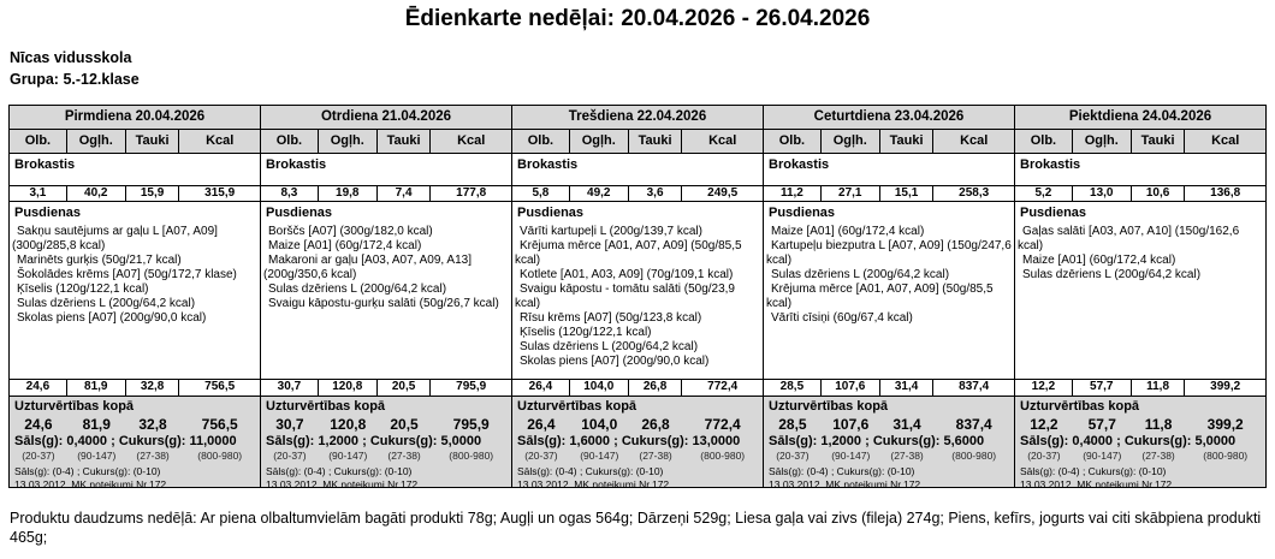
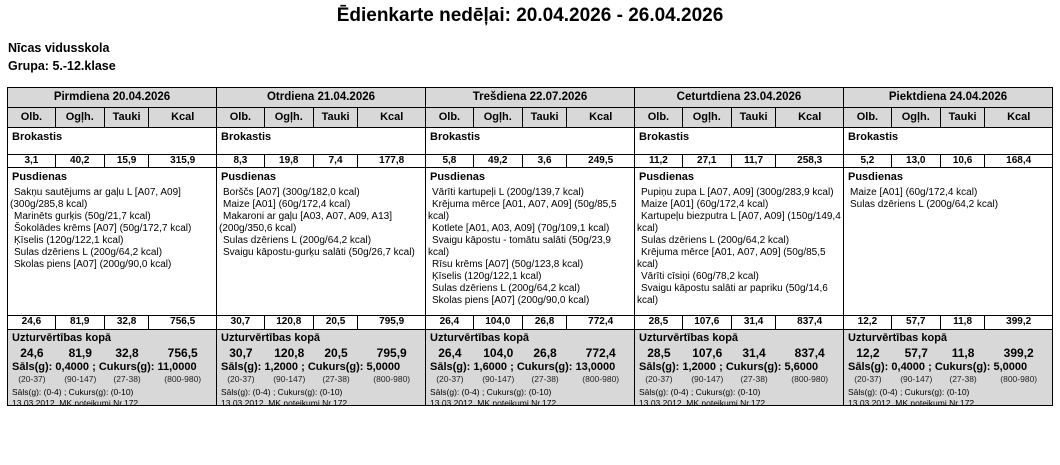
  Ēdienkarte nedēļai: 20.04.2026 - 26.04.2026
  Nīcas vidusskola
  Grupa: 5.-12.klase
  Pirmdiena 20.04.2026
  Olb.
  Ogļh.
  Tauki
  Kcal
  Brokastis
  3,1
  40,2
  15,9
  315,9
  Pusdienas
  Sakņu sautējums ar gaļu L [A07, A09] (300g/285,8 kcal)
  Marinēts gurķis (50g/21,7 kcal)
- Šokolādes krēms [A07] (50g/172,7 klase)
+ Šokolādes krēms [A07] (50g/172,7 kcal)
  Ķīselis (120g/122,1 kcal)
  Sulas dzēriens L (200g/64,2 kcal)
  Skolas piens [A07] (200g/90,0 kcal)
  24,6
  81,9
  32,8
  756,5
  Uzturvērtības kopā
  24,6
  81,9
  32,8
  756,5
  Sāls(g): 0,4000 ; Cukurs(g): 11,0000
  (20-37)
  (90-147)
  (27-38)
  (800-980)
  Sāls(g): (0-4) ; Cukurs(g): (0-10)
  13.03.2012. MK noteikumi Nr.172
  Otrdiena 21.04.2026
  Olb.
  Ogļh.
  Tauki
  Kcal
  Brokastis
  8,3
  19,8
  7,4
  177,8
  Pusdienas
  Borščs [A07] (300g/182,0 kcal)
  Maize [A01] (60g/172,4 kcal)
  Makaroni ar gaļu [A03, A07, A09, A13] (200g/350,6 kcal)
  Sulas dzēriens L (200g/64,2 kcal)
  Svaigu kāpostu-gurķu salāti (50g/26,7 kcal)
  30,7
  120,8
  20,5
  795,9
  Uzturvērtības kopā
  30,7
  120,8
  20,5
  795,9
  Sāls(g): 1,2000 ; Cukurs(g): 5,0000
  (20-37)
  (90-147)
  (27-38)
  (800-980)
  Sāls(g): (0-4) ; Cukurs(g): (0-10)
  13.03.2012. MK noteikumi Nr.172
- Trešdiena 22.04.2026
+ Trešdiena 22.07.2026
  Olb.
  Ogļh.
  Tauki
  Kcal
  Brokastis
  5,8
  49,2
  3,6
  249,5
  Pusdienas
  Vārīti kartupeļi L (200g/139,7 kcal)
  Krējuma mērce [A01, A07, A09] (50g/85,5 kcal)
  Kotlete [A01, A03, A09] (70g/109,1 kcal)
  Svaigu kāpostu - tomātu salāti (50g/23,9 kcal)
  Rīsu krēms [A07] (50g/123,8 kcal)
  Ķīselis (120g/122,1 kcal)
  Sulas dzēriens L (200g/64,2 kcal)
  Skolas piens [A07] (200g/90,0 kcal)
  26,4
  104,0
  26,8
  772,4
  Uzturvērtības kopā
  26,4
  104,0
  26,8
  772,4
  Sāls(g): 1,6000 ; Cukurs(g): 13,0000
  (20-37)
  (90-147)
  (27-38)
  (800-980)
  Sāls(g): (0-4) ; Cukurs(g): (0-10)
  13.03.2012. MK noteikumi Nr.172
  Ceturtdiena 23.04.2026
  Olb.
  Ogļh.
  Tauki
  Kcal
  Brokastis
  11,2
  27,1
- 15,1
+ 11,7
  258,3
  Pusdienas
+ Pupiņu zupa L [A07, A09] (300g/283,9 kcal)
  Maize [A01] (60g/172,4 kcal)
- Kartupeļu biezputra L [A07, A09] (150g/247,6 kcal)
+ Kartupeļu biezputra L [A07, A09] (150g/149,4 kcal)
  Sulas dzēriens L (200g/64,2 kcal)
  Krējuma mērce [A01, A07, A09] (50g/85,5 kcal)
- Vārīti cīsiņi (60g/67,4 kcal)
+ Vārīti cīsiņi (60g/78,2 kcal)
+ Svaigu kāpostu salāti ar papriku (50g/14,6 kcal)
  28,5
  107,6
  31,4
  837,4
  Uzturvērtības kopā
  28,5
  107,6
  31,4
  837,4
  Sāls(g): 1,2000 ; Cukurs(g): 5,6000
  (20-37)
  (90-147)
  (27-38)
  (800-980)
  Sāls(g): (0-4) ; Cukurs(g): (0-10)
  13.03.2012. MK noteikumi Nr.172
  Piektdiena 24.04.2026
  Olb.
  Ogļh.
  Tauki
  Kcal
  Brokastis
  5,2
  13,0
  10,6
- 136,8
+ 168,4
  Pusdienas
- Gaļas salāti [A03, A07, A10] (150g/162,6 kcal)
  Maize [A01] (60g/172,4 kcal)
  Sulas dzēriens L (200g/64,2 kcal)
  12,2
  57,7
  11,8
  399,2
  Uzturvērtības kopā
  12,2
  57,7
  11,8
  399,2
  Sāls(g): 0,4000 ; Cukurs(g): 5,0000
  (20-37)
  (90-147)
  (27-38)
  (800-980)
  Sāls(g): (0-4) ; Cukurs(g): (0-10)
  13.03.2012. MK noteikumi Nr.172
- Produktu daudzums nedēļā: Ar piena olbaltumvielām bagāti produkti 78g; Augļi un ogas 564g; Dārzeņi 529g; Liesa gaļa vai zivs (fileja) 274g; Piens, kefīrs, jogurts vai citi skābpiena produkti 465g;
